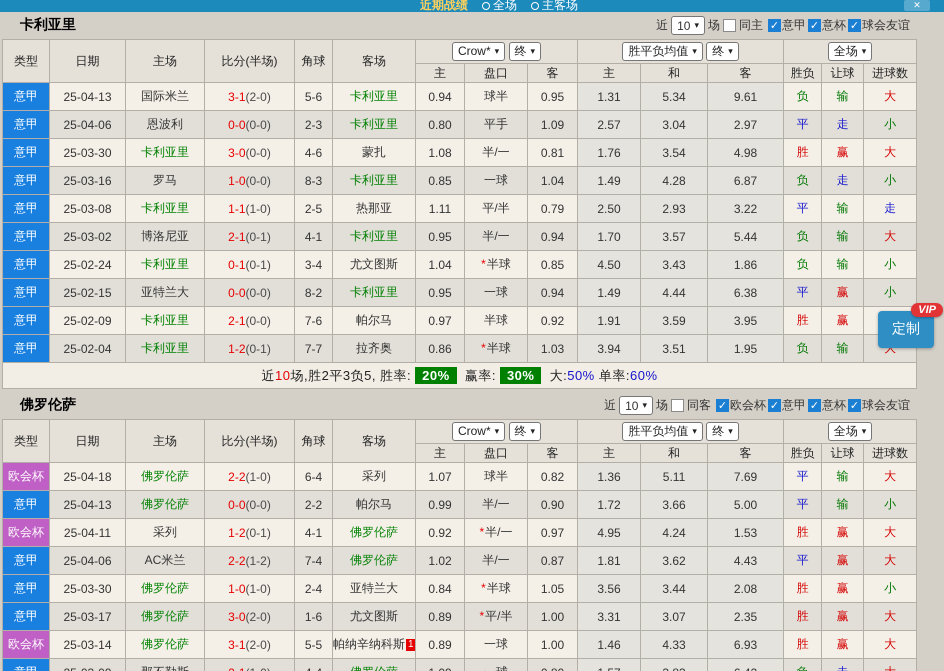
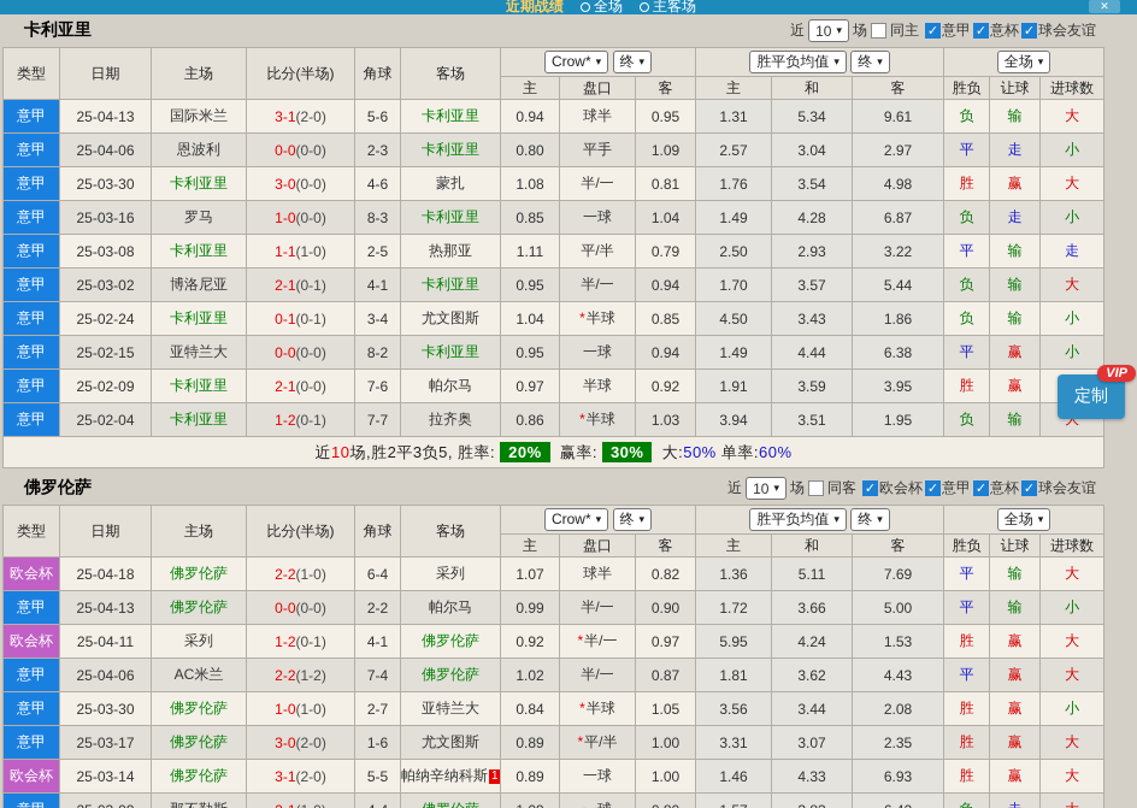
  近期战绩
  全场
  主客场
  ✕
  卡利亚里
  近
  10
  ▾
  场
  同主
  ✓
  意甲
  ✓
  意杯
  ✓
  球会友谊
  类型	日期	主场	比分(半场)	角球	客场	Crow* ▾ 终 ▾	胜平负均值 ▾ 终 ▾	全场 ▾
  主	盘口	客	主	和	客	胜负	让球	进球数
  意甲	25-04-13	国际米兰	3-1(2-0)	5-6	卡利亚里	0.94	球半	0.95	1.31	5.34	9.61	负	输	大
  意甲	25-04-06	恩波利	0-0(0-0)	2-3	卡利亚里	0.80	平手	1.09	2.57	3.04	2.97	平	走	小
  意甲	25-03-30	卡利亚里	3-0(0-0)	4-6	蒙扎	1.08	半/一	0.81	1.76	3.54	4.98	胜	赢	大
  意甲	25-03-16	罗马	1-0(0-0)	8-3	卡利亚里	0.85	一球	1.04	1.49	4.28	6.87	负	走	小
  意甲	25-03-08	卡利亚里	1-1(1-0)	2-5	热那亚	1.11	平/半	0.79	2.50	2.93	3.22	平	输	走
  意甲	25-03-02	博洛尼亚	2-1(0-1)	4-1	卡利亚里	0.95	半/一	0.94	1.70	3.57	5.44	负	输	大
  意甲	25-02-24	卡利亚里	0-1(0-1)	3-4	尤文图斯	1.04	*半球	0.85	4.50	3.43	1.86	负	输	小
  意甲	25-02-15	亚特兰大	0-0(0-0)	8-2	卡利亚里	0.95	一球	0.94	1.49	4.44	6.38	平	赢	小
  意甲	25-02-09	卡利亚里	2-1(0-0)	7-6	帕尔马	0.97	半球	0.92	1.91	3.59	3.95	胜	赢
  意甲	25-02-04	卡利亚里	1-2(0-1)	7-7	拉齐奥	0.86	*半球	1.03	3.94	3.51	1.95	负	输	大
  近10场,胜2平3负5, 胜率: 20% 赢率: 30% 大:50% 单率:60%
  佛罗伦萨
  近
  10
  ▾
  场
  同客
  ✓
  欧会杯
  ✓
  意甲
  ✓
  意杯
  ✓
  球会友谊
  类型	日期	主场	比分(半场)	角球	客场	Crow* ▾ 终 ▾	胜平负均值 ▾ 终 ▾	全场 ▾
  主	盘口	客	主	和	客	胜负	让球	进球数
  欧会杯	25-04-18	佛罗伦萨	2-2(1-0)	6-4	采列	1.07	球半	0.82	1.36	5.11	7.69	平	输	大
  意甲	25-04-13	佛罗伦萨	0-0(0-0)	2-2	帕尔马	0.99	半/一	0.90	1.72	3.66	5.00	平	输	小
- 欧会杯	25-04-11	采列	1-2(0-1)	4-1	佛罗伦萨	0.92	*半/一	0.97	4.95	4.24	1.53	胜	赢	大
+ 欧会杯	25-04-11	采列	1-2(0-1)	4-1	佛罗伦萨	0.92	*半/一	0.97	5.95	4.24	1.53	胜	赢	大
  意甲	25-04-06	AC米兰	2-2(1-2)	7-4	佛罗伦萨	1.02	半/一	0.87	1.81	3.62	4.43	平	赢	大
- 意甲	25-03-30	佛罗伦萨	1-0(1-0)	2-4	亚特兰大	0.84	*半球	1.05	3.56	3.44	2.08	胜	赢	小
+ 意甲	25-03-30	佛罗伦萨	1-0(1-0)	2-7	亚特兰大	0.84	*半球	1.05	3.56	3.44	2.08	胜	赢	小
  意甲	25-03-17	佛罗伦萨	3-0(2-0)	1-6	尤文图斯	0.89	*平/半	1.00	3.31	3.07	2.35	胜	赢	大
  欧会杯	25-03-14	佛罗伦萨	3-1(2-0)	5-5	帕纳辛纳科斯 1	0.89	一球	1.00	1.46	4.33	6.93	胜	赢	大
  定制
  VIP
